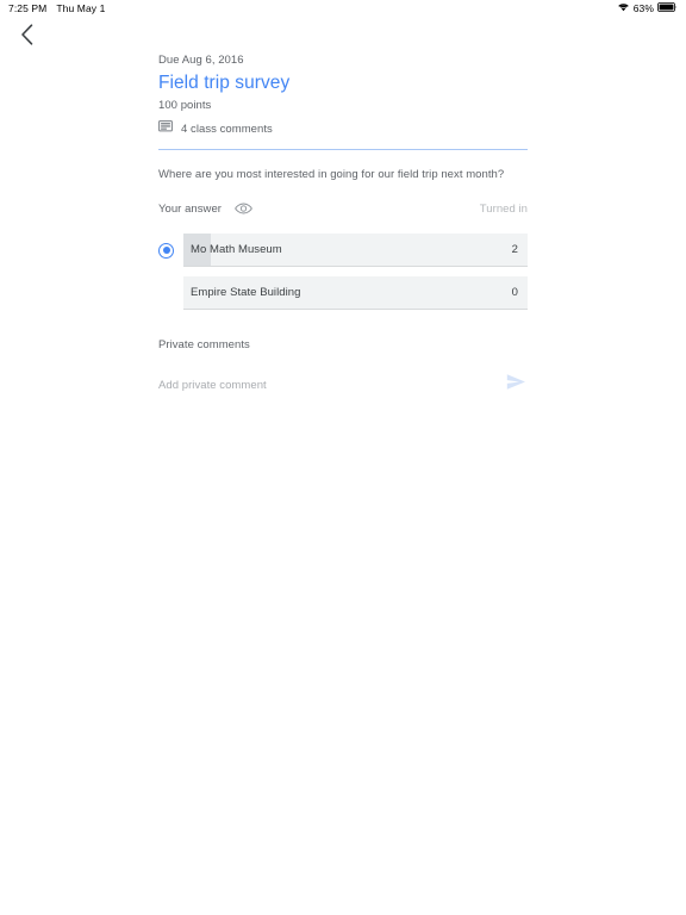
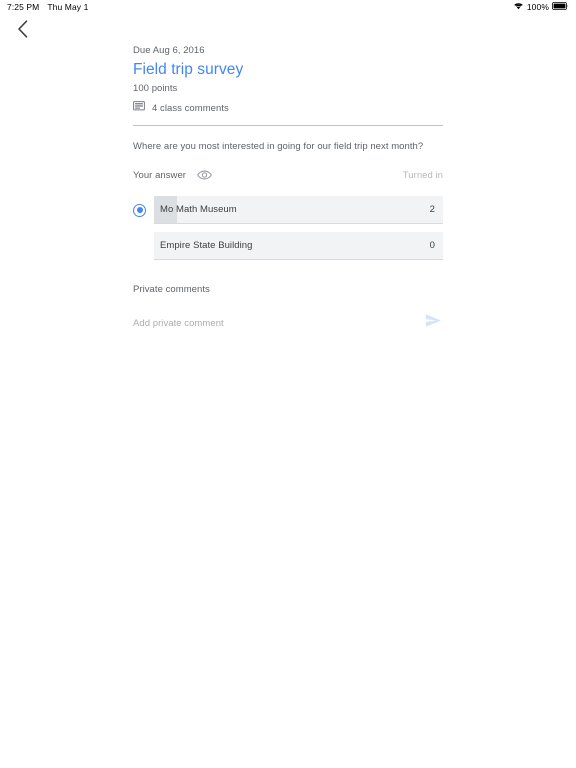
  7:25 PM
  Thu May 1
- 63%
+ 100%
  Due Aug 6, 2016
  Field trip survey
  100 points
  4 class comments
  Where are you most interested in going for our field trip next month?
  Your answer
  Turned in
  Mo Math Museum
  2
  Empire State Building
  0
  Private comments
  Add private comment
